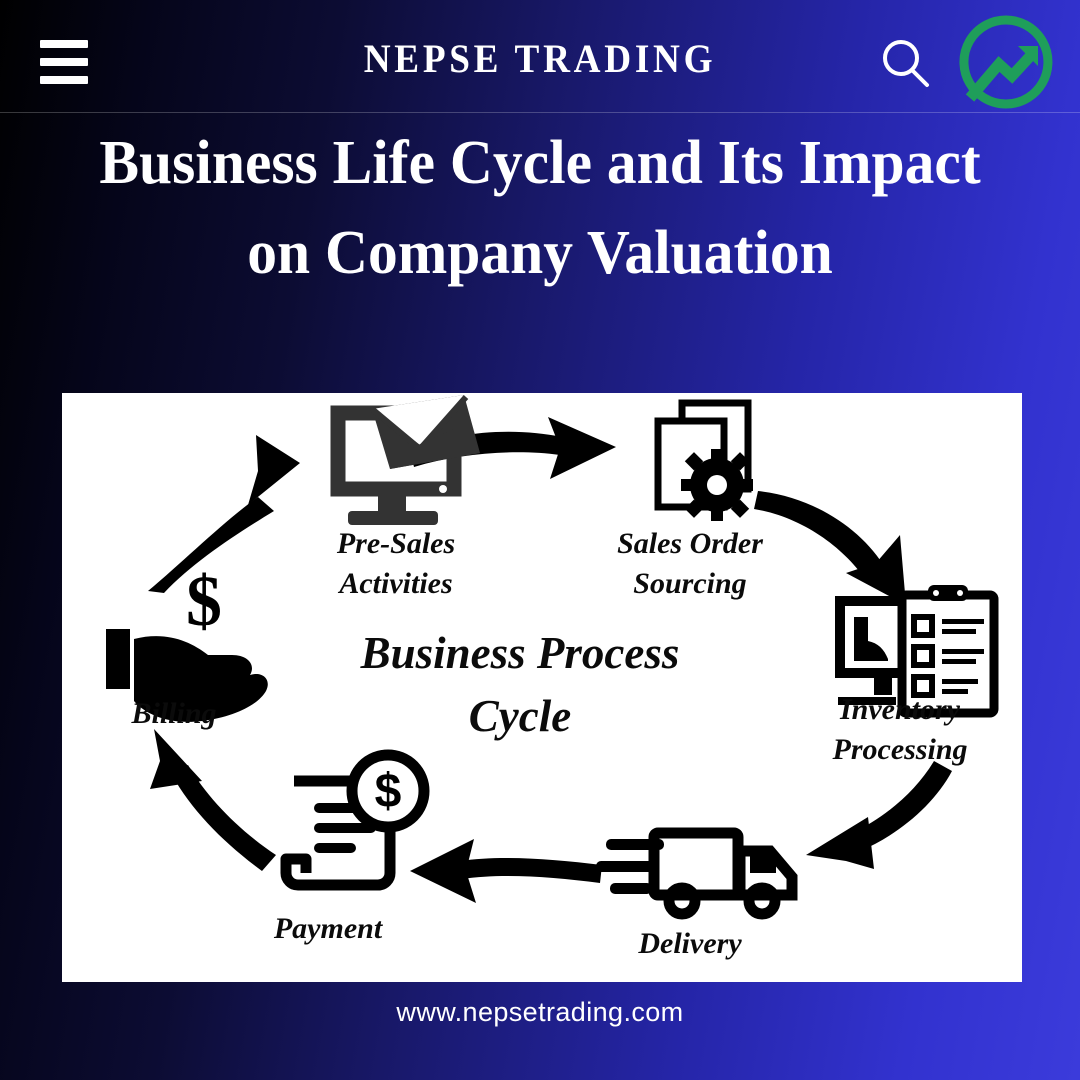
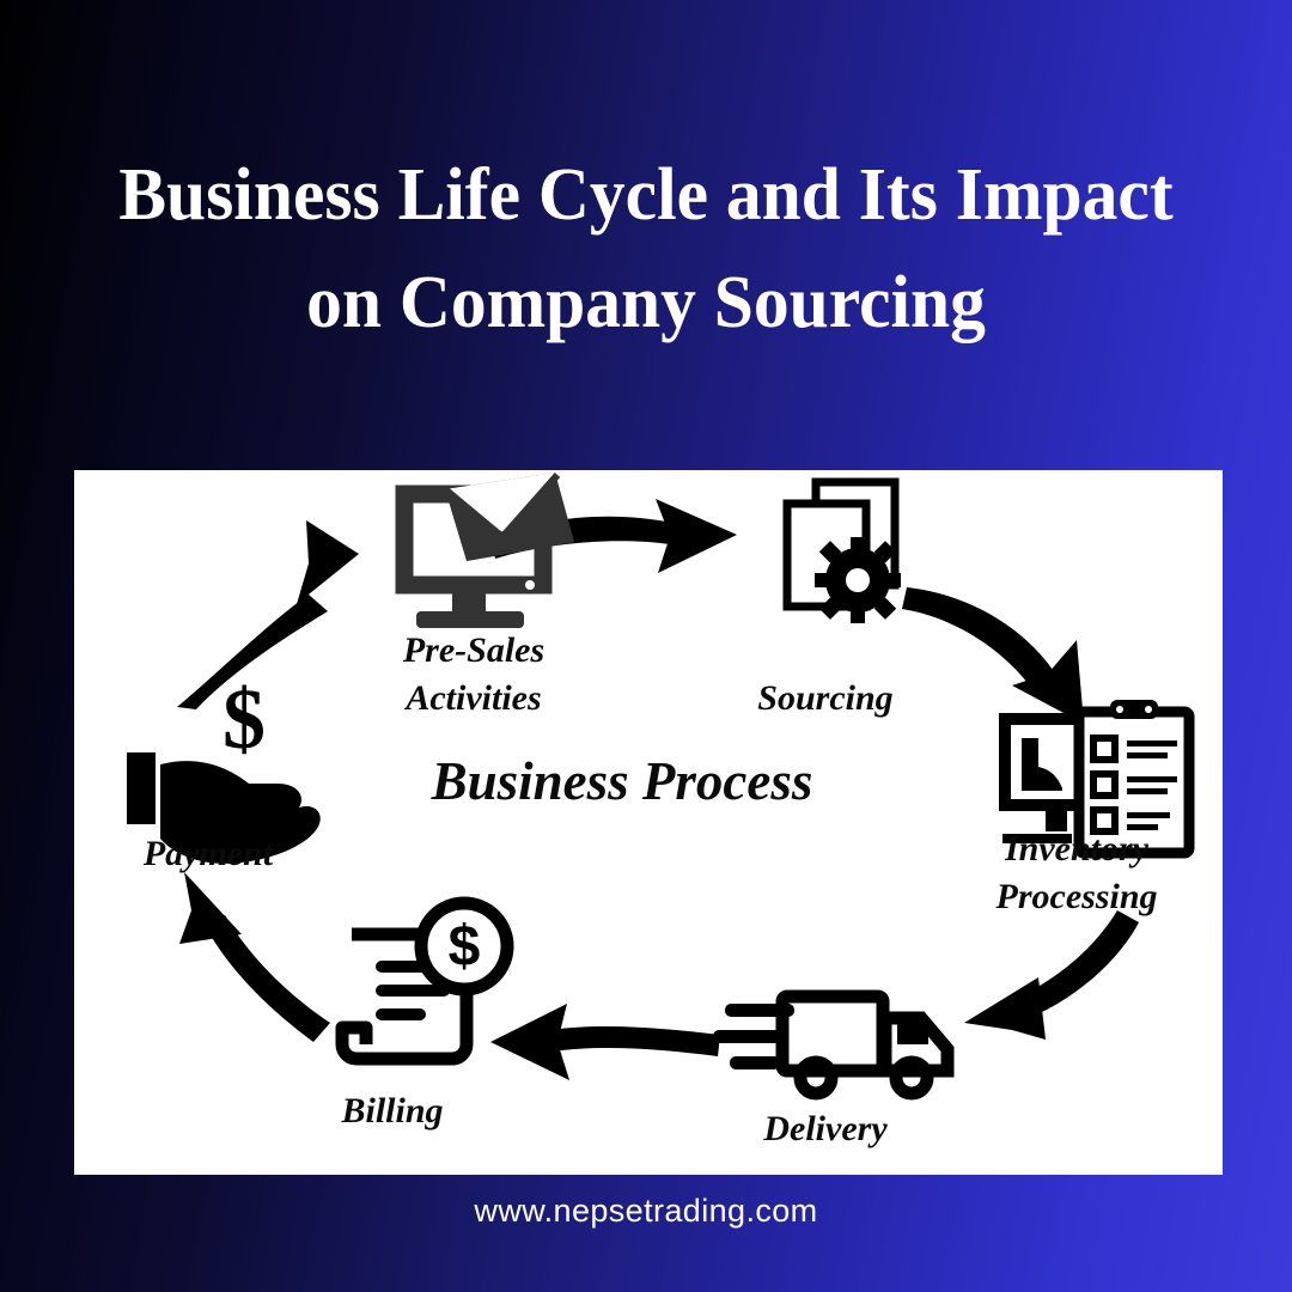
- NEPSE TRADING
- Business Life Cycle and Its Impact on Company Valuation
+ Business Life Cycle and Its Impact on Company Sourcing
  Pre-Sales
  Activities
- Sales Order
  Sourcing
  Inventory
  Processing
  Delivery
  $
- Payment
+ Billing
  $
- Billing
+ Payment
  Business Process
- Cycle
  www.nepsetrading.com
